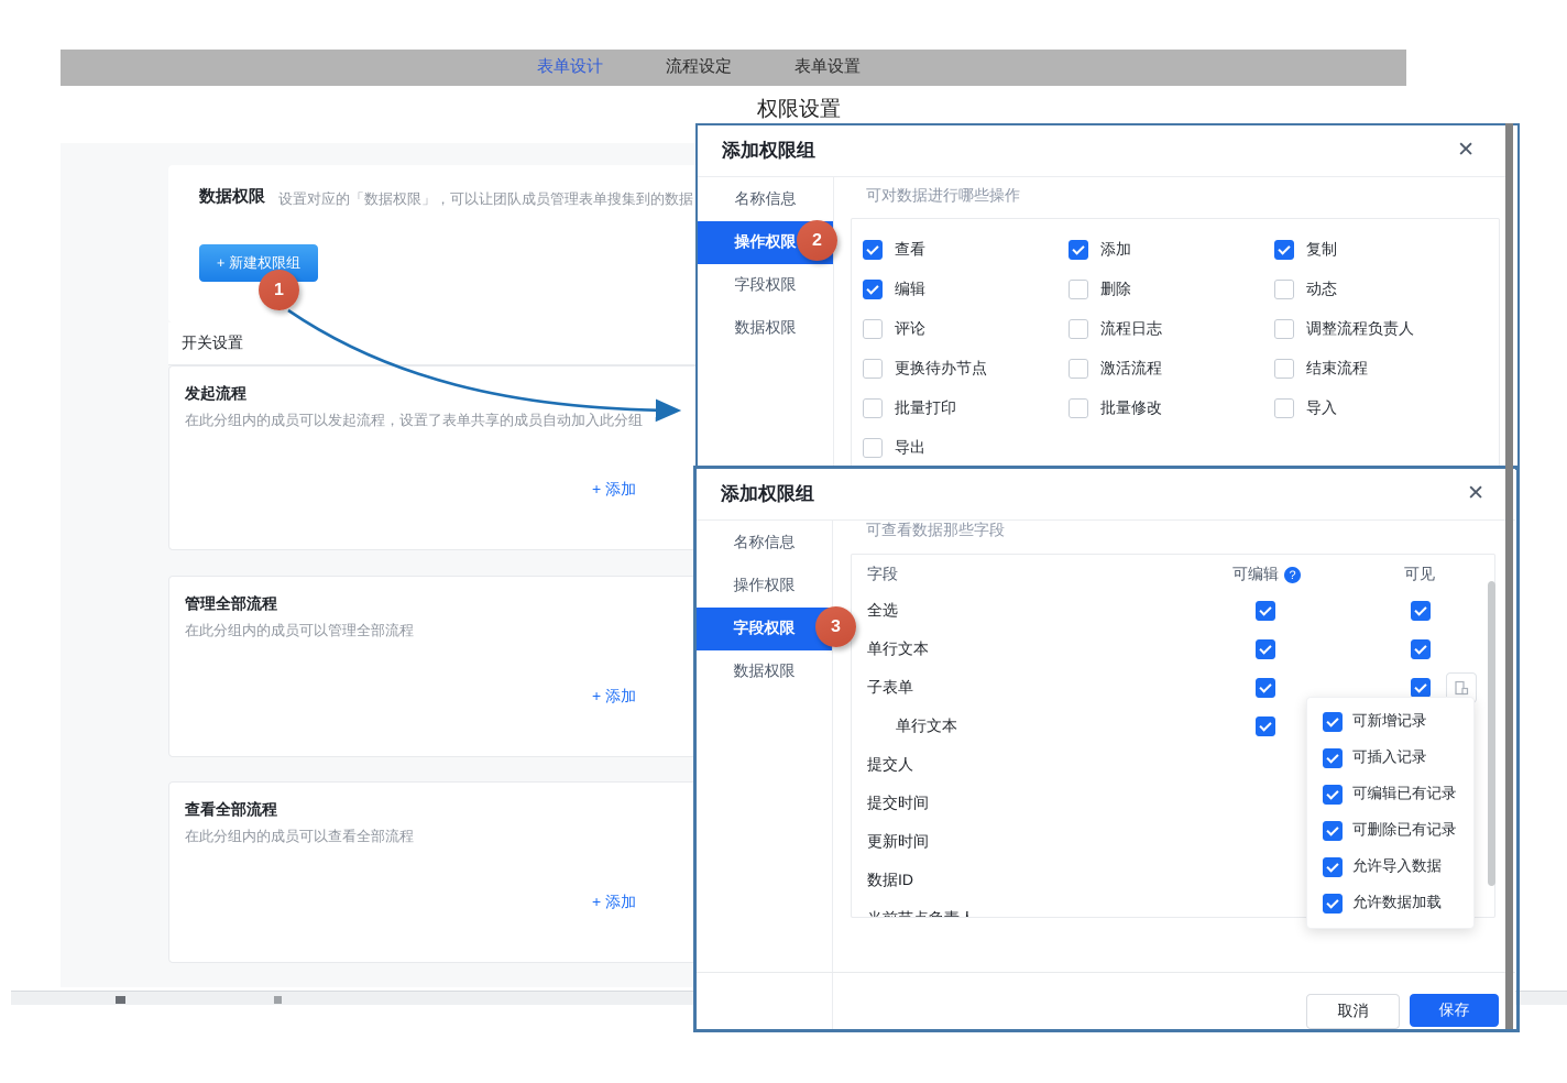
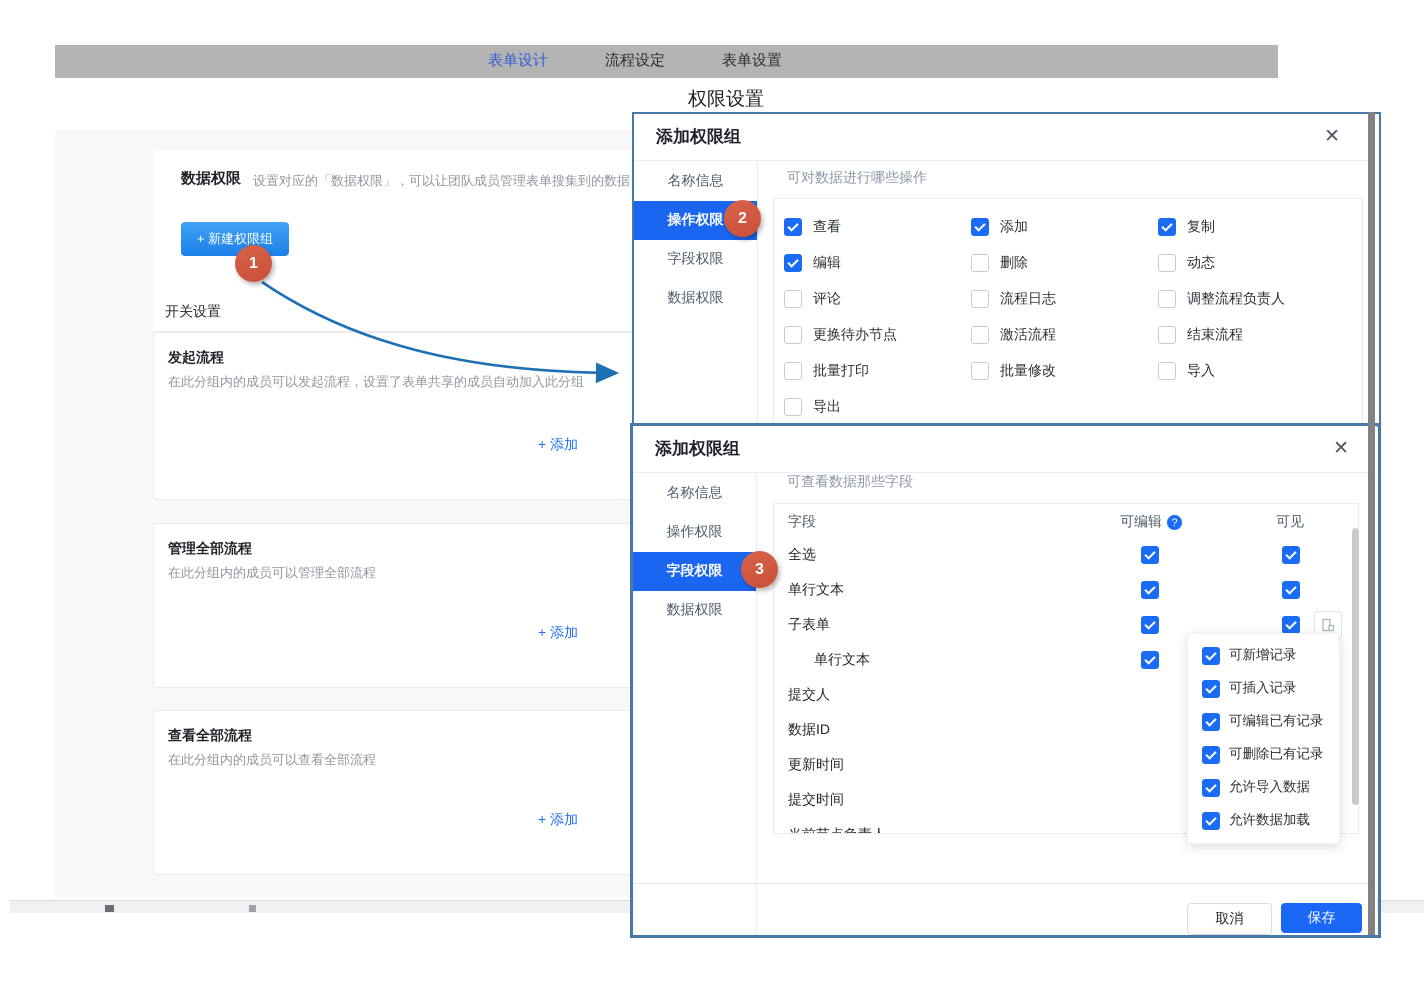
  表单设计
  流程设定
  表单设置
  权限设置
  数据权限
  设置对应的「数据权限」，可以让团队成员管理表单搜集到的数据
  + 新建权限组
  开关设置
  发起流程
  在此分组内的成员可以发起流程，设置了表单共享的成员自动加入此分组
  + 添加
  管理全部流程
  在此分组内的成员可以管理全部流程
  + 添加
  查看全部流程
  在此分组内的成员可以查看全部流程
  + 添加
  添加权限组
  ✕
  名称信息
  操作权限
  字段权限
  数据权限
  可对数据进行哪些操作
  查看
  添加
  复制
  编辑
  删除
  动态
  评论
  流程日志
  调整流程负责人
  更换待办节点
  激活流程
  结束流程
  批量打印
  批量修改
  导入
  导出
  添加权限组
  ✕
  名称信息
  操作权限
  字段权限
  数据权限
  可查看数据那些字段
  字段
  可编辑
  ?
  可见
  全选
  单行文本
  子表单
  单行文本
  提交人
- 提交时间
+ 数据ID
  更新时间
- 数据ID
+ 提交时间
  取消
  保存
  可新增记录
  可插入记录
  可编辑已有记录
  可删除已有记录
  允许导入数据
  允许数据加载
  1
  2
  3
